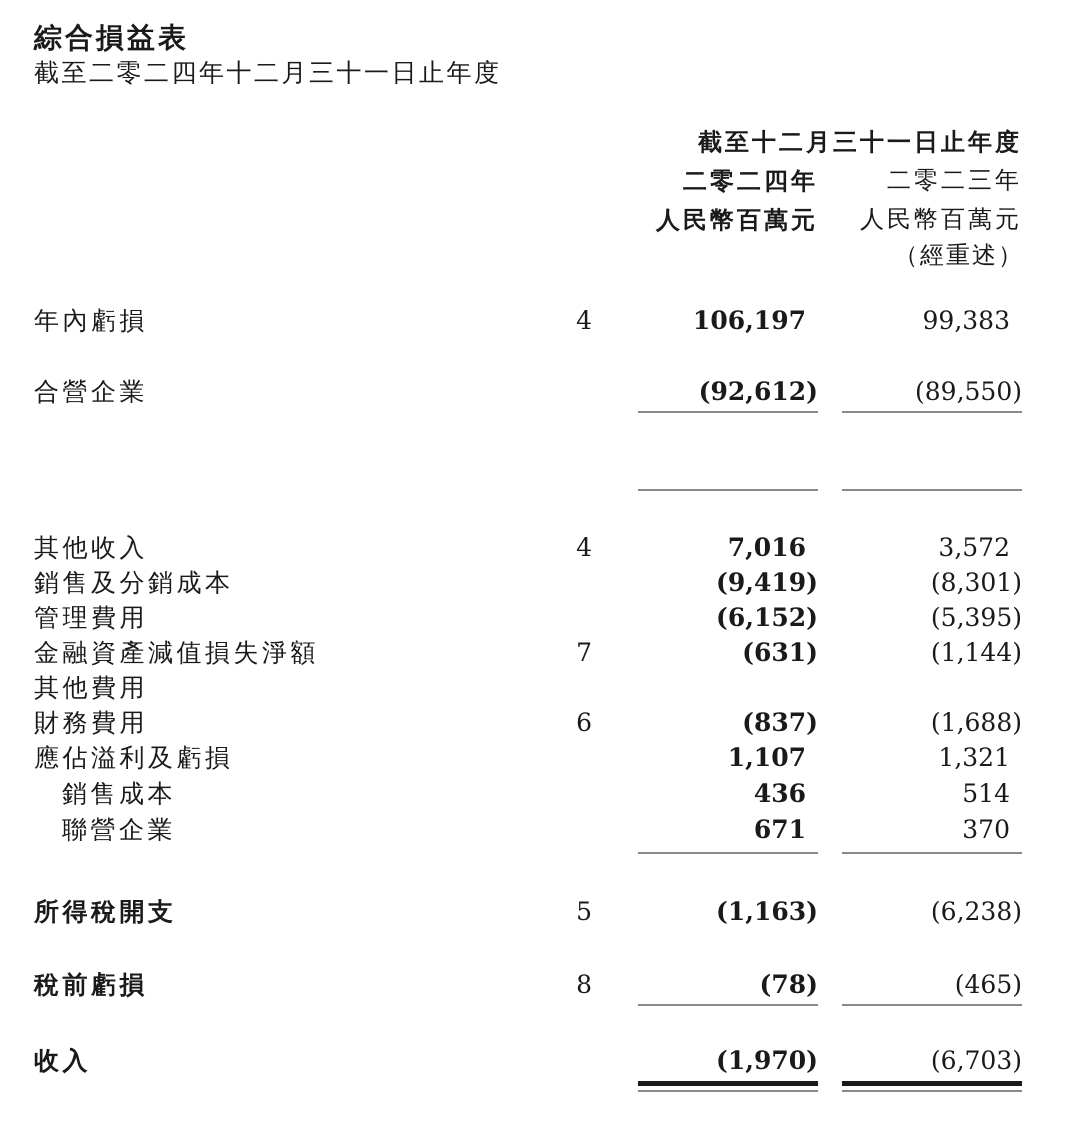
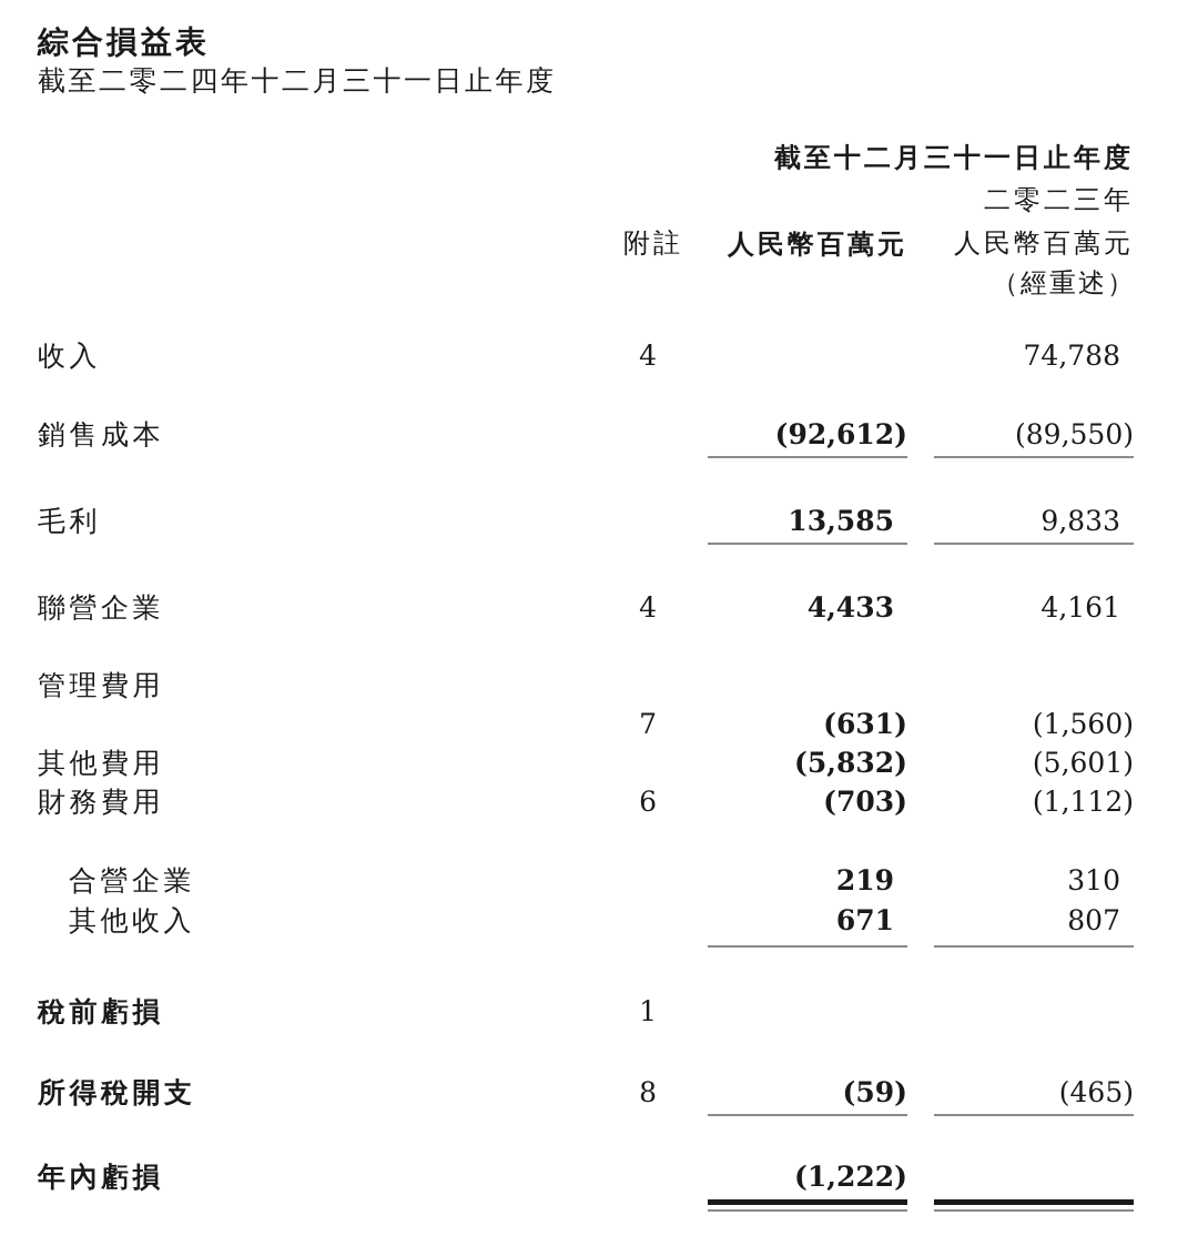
  綜合損益表
  截至二零二四年十二月三十一日止年度
  截至十二月三十一日止年度
- 二零二四年
  二零二三年
+ 附註
  人民幣百萬元
  人民幣百萬元
  （經重述）
- 年內虧損
+ 收入
  4
- 106,197
- 99,383
+ 74,788
- 合營企業
+ 銷售成本
  (92,612)
  (89,550)
+ 毛利
+ 13,585
+ 9,833
- 其他收入
+ 聯營企業
  4
- 7,016
+ 4,433
- 3,572
+ 4,161
- 銷售及分銷成本
- (9,419)
- (8,301)
  管理費用
- (6,152)
- (5,395)
- 金融資產減值損失淨額
  7
  (631)
- (1,144)
+ (1,560)
  其他費用
+ (5,832)
+ (5,601)
  財務費用
  6
- (837)
+ (703)
- (1,688)
+ (1,112)
- 應佔溢利及虧損
- 1,107
- 1,321
- 銷售成本
+ 合營企業
- 436
+ 219
- 514
+ 310
- 聯營企業
+ 其他收入
  671
- 370
+ 807
- 所得稅開支
+ 稅前虧損
- 5
+ 1
- (1,163)
- (6,238)
- 稅前虧損
+ 所得稅開支
  8
- (78)
+ (59)
  (465)
- 收入
+ 年內虧損
- (1,970)
+ (1,222)
- (6,703)
